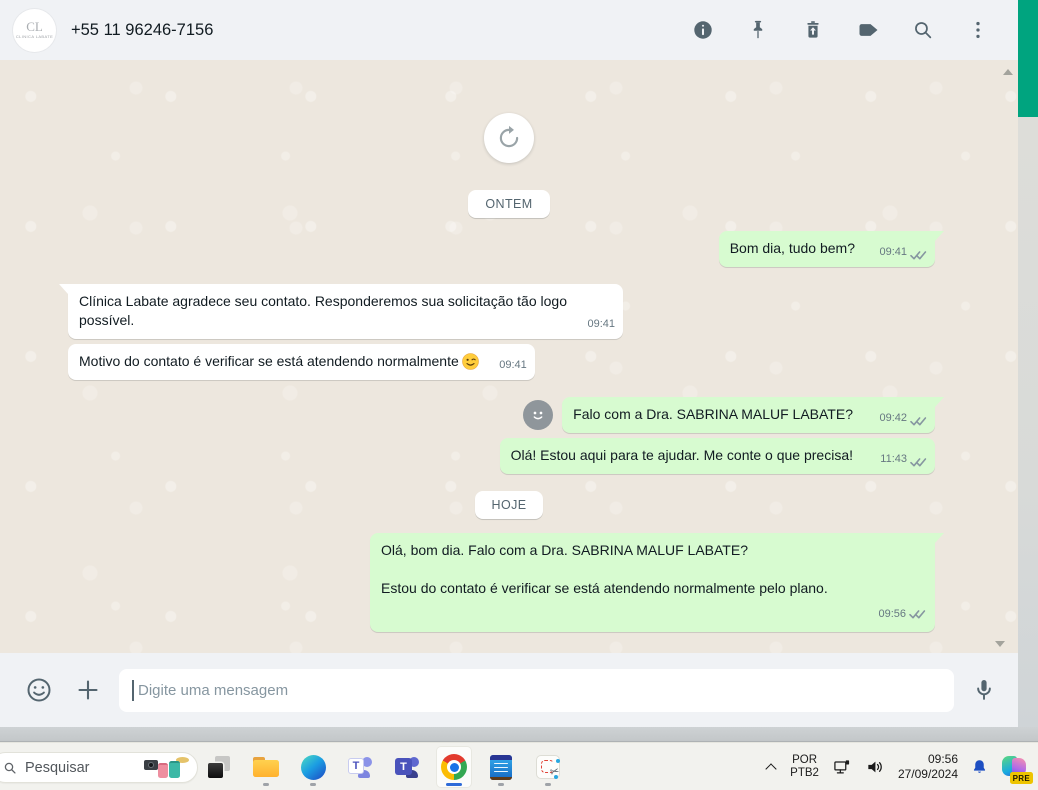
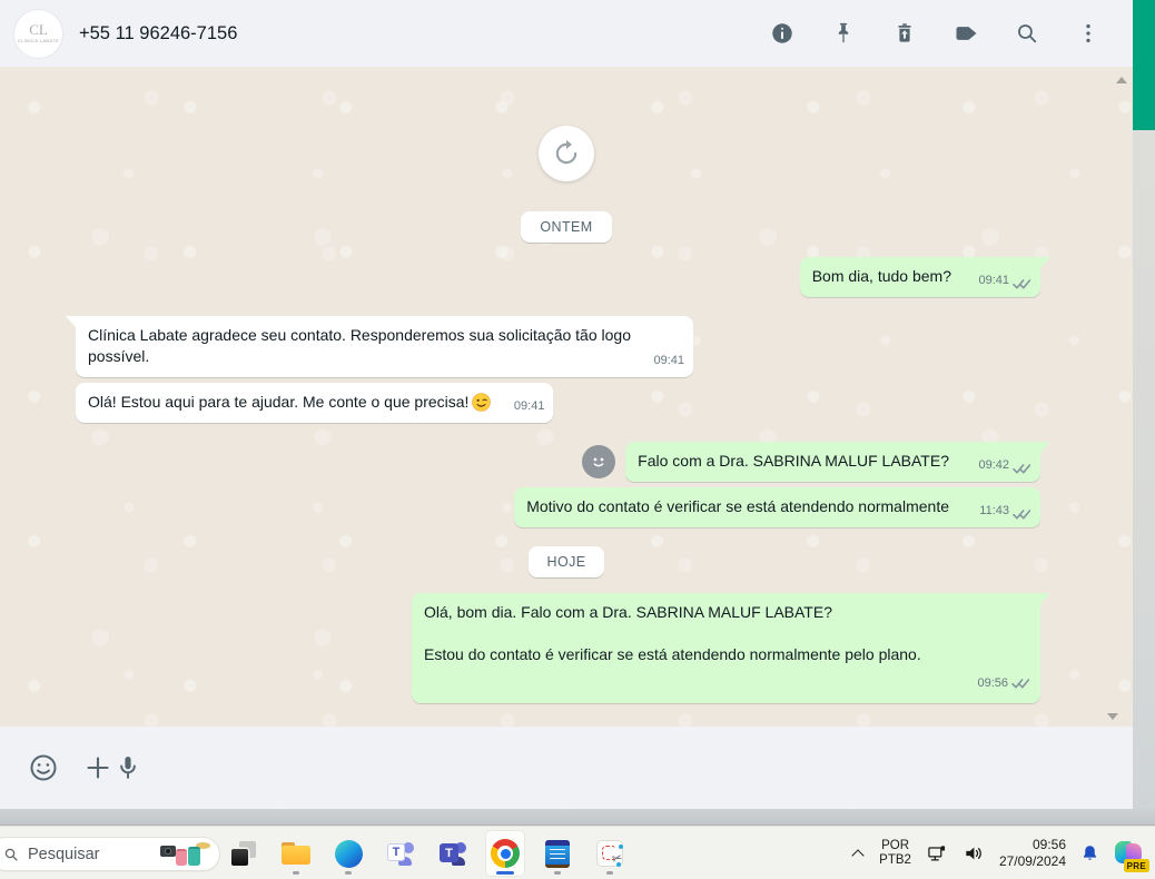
  CL
  +55 11 96246-7156
  ONTEM
  Bom dia, tudo bem?
  09:41
  Clínica Labate agradece seu contato. Responderemos sua solicitação tão logo possível.
  09:41
- Motivo do contato é verificar se está atendendo normalmente
+ Olá! Estou aqui para te ajudar. Me conte o que precisa!
  09:41
  Falo com a Dra. SABRINA MALUF LABATE?
  09:42
- Olá! Estou aqui para te ajudar. Me conte o que precisa!
+ Motivo do contato é verificar se está atendendo normalmente
  11:43
  HOJE
  Olá, bom dia. Falo com a Dra. SABRINA MALUF LABATE?
  Estou do contato é verificar se está atendendo normalmente pelo plano.
  09:56
- Digite uma mensagem
  Pesquisar
  T
  T
  POR
  PTB2
  09:56
  27/09/2024
  PRE
